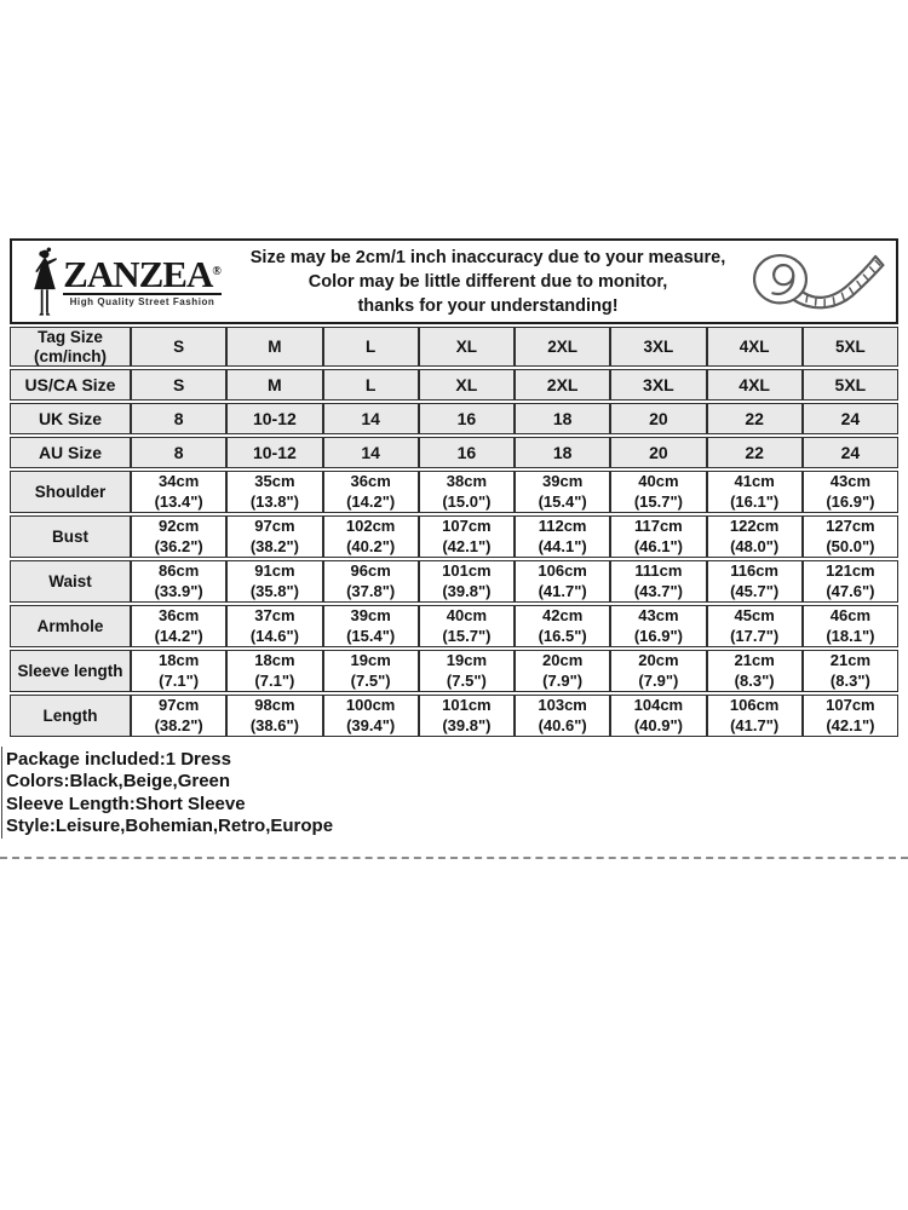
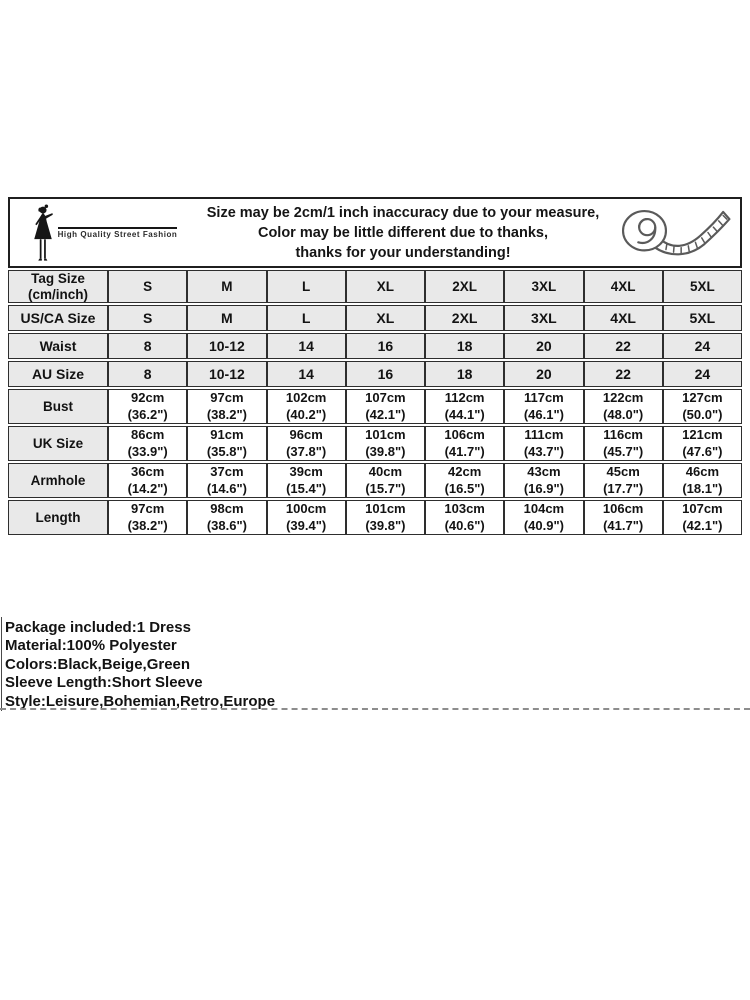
- ZANZEA®
  High Quality Street Fashion
  Size may be 2cm/1 inch inaccuracy due to your measure,
- Color may be little different due to monitor,
+ Color may be little different due to thanks,
  thanks for your understanding!
  Tag Size(cm/inch)	S	M	L	XL	2XL	3XL	4XL	5XL
  US/CA Size	S	M	L	XL	2XL	3XL	4XL	5XL
- UK Size	8	10-12	14	16	18	20	22	24
+ Waist	8	10-12	14	16	18	20	22	24
  AU Size	8	10-12	14	16	18	20	22	24
- Shoulder	34cm(13.4")	35cm(13.8")	36cm(14.2")	38cm(15.0")	39cm(15.4")	40cm(15.7")	41cm(16.1")	43cm(16.9")
  Bust	92cm(36.2")	97cm(38.2")	102cm(40.2")	107cm(42.1")	112cm(44.1")	117cm(46.1")	122cm(48.0")	127cm(50.0")
- Waist	86cm(33.9")	91cm(35.8")	96cm(37.8")	101cm(39.8")	106cm(41.7")	111cm(43.7")	116cm(45.7")	121cm(47.6")
+ UK Size	86cm(33.9")	91cm(35.8")	96cm(37.8")	101cm(39.8")	106cm(41.7")	111cm(43.7")	116cm(45.7")	121cm(47.6")
  Armhole	36cm(14.2")	37cm(14.6")	39cm(15.4")	40cm(15.7")	42cm(16.5")	43cm(16.9")	45cm(17.7")	46cm(18.1")
- Sleeve length	18cm(7.1")	18cm(7.1")	19cm(7.5")	19cm(7.5")	20cm(7.9")	20cm(7.9")	21cm(8.3")	21cm(8.3")
  Length	97cm(38.2")	98cm(38.6")	100cm(39.4")	101cm(39.8")	103cm(40.6")	104cm(40.9")	106cm(41.7")	107cm(42.1")
  Package included:1 Dress
+ Material:100% Polyester
  Colors:Black,Beige,Green
  Sleeve Length:Short Sleeve
  Style:Leisure,Bohemian,Retro,Europe
